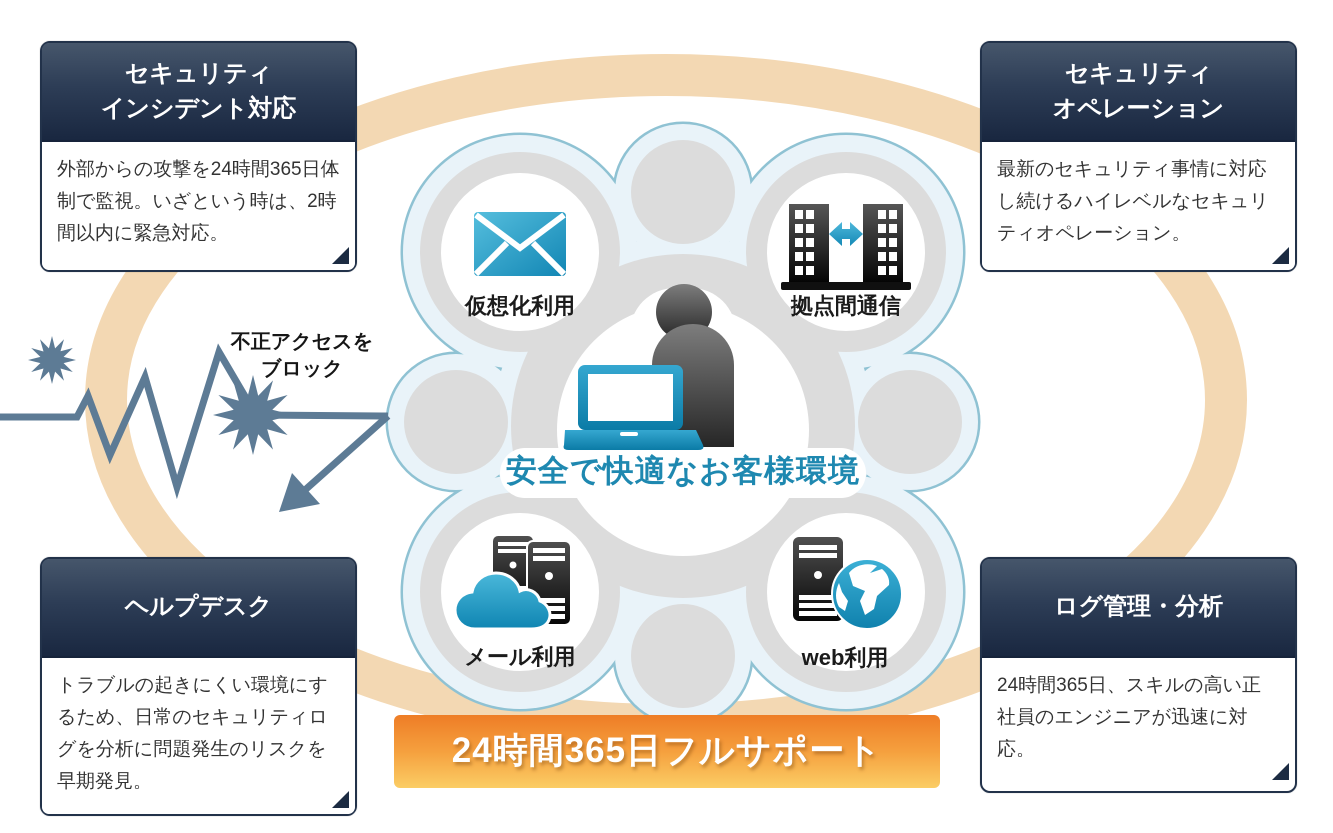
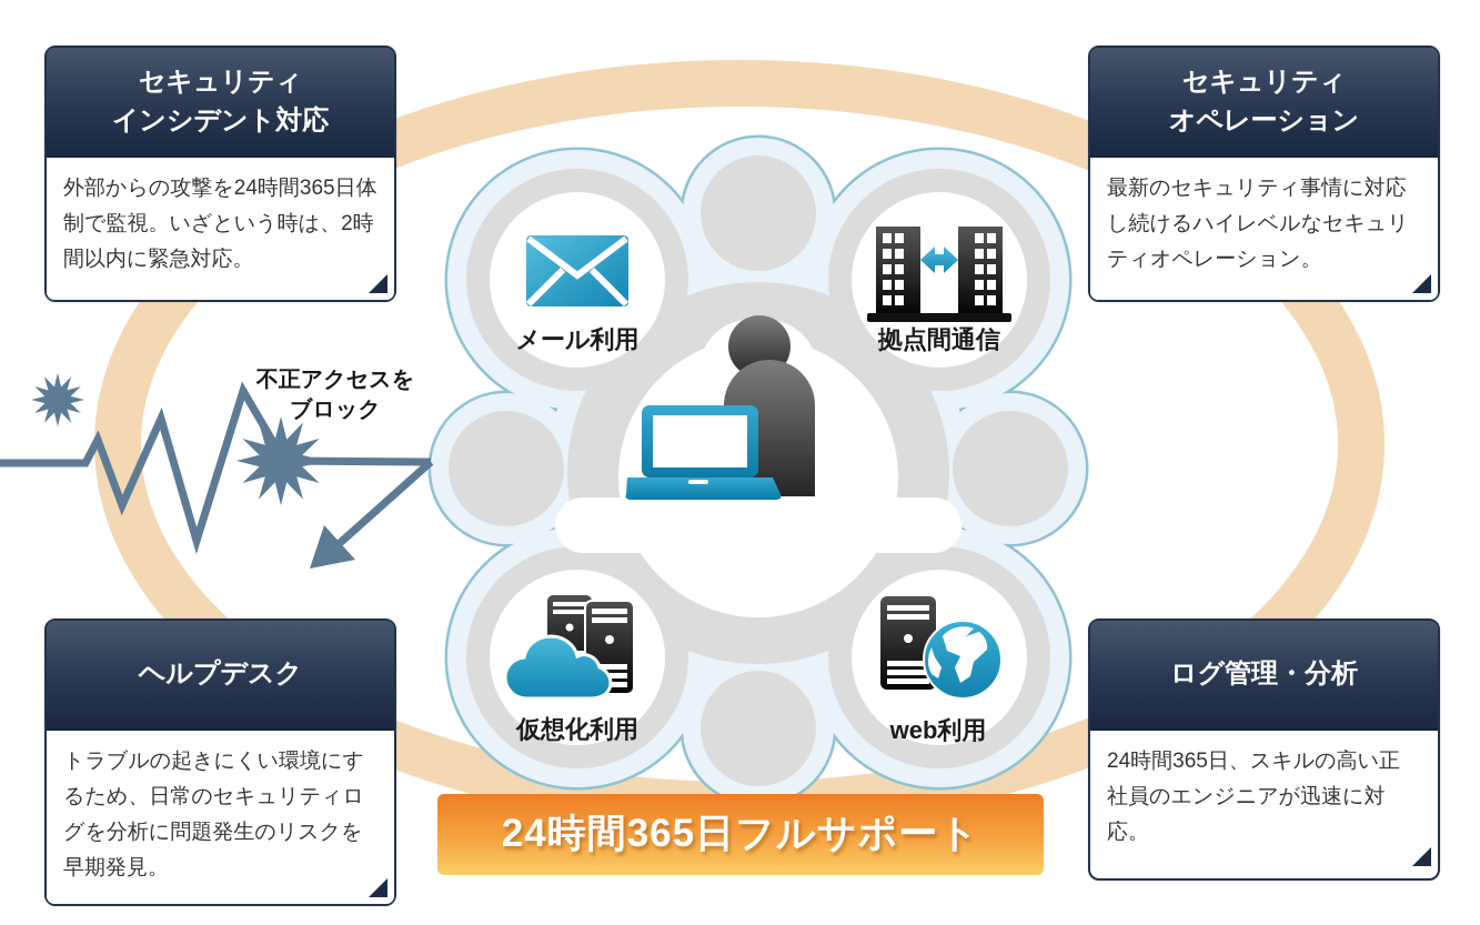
- 仮想化利用
+ メール利用
  拠点間通信
- メール利用
+ 仮想化利用
  web利用
- 安全で快適なお客様環境
  不正アクセスを
  ブロック
  セキュリティ
  インシデント対応
  外部からの攻撃を24時間365日体制で監視。いざという時は、2時間以内に緊急対応。
  セキュリティ
  オペレーション
  最新のセキュリティ事情に対応し続けるハイレベルなセキュリティオペレーション。
  ヘルプデスク
  トラブルの起きにくい環境にするため、日常のセキュリティログを分析に問題発生のリスクを早期発見。
  ログ管理・分析
  24時間365日、スキルの高い正社員のエンジニアが迅速に対応。
  24時間365日フルサポート
